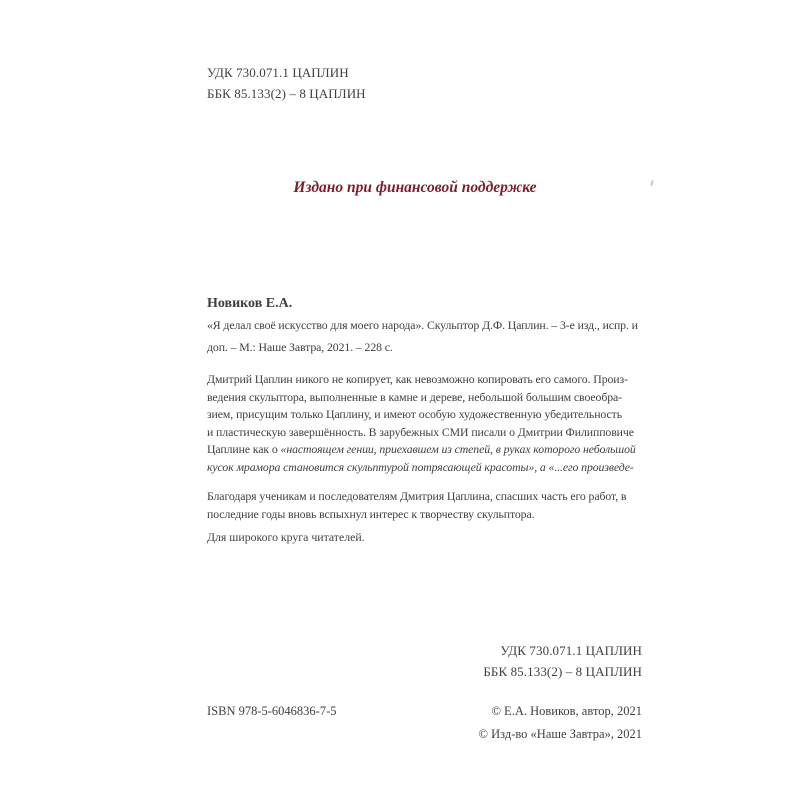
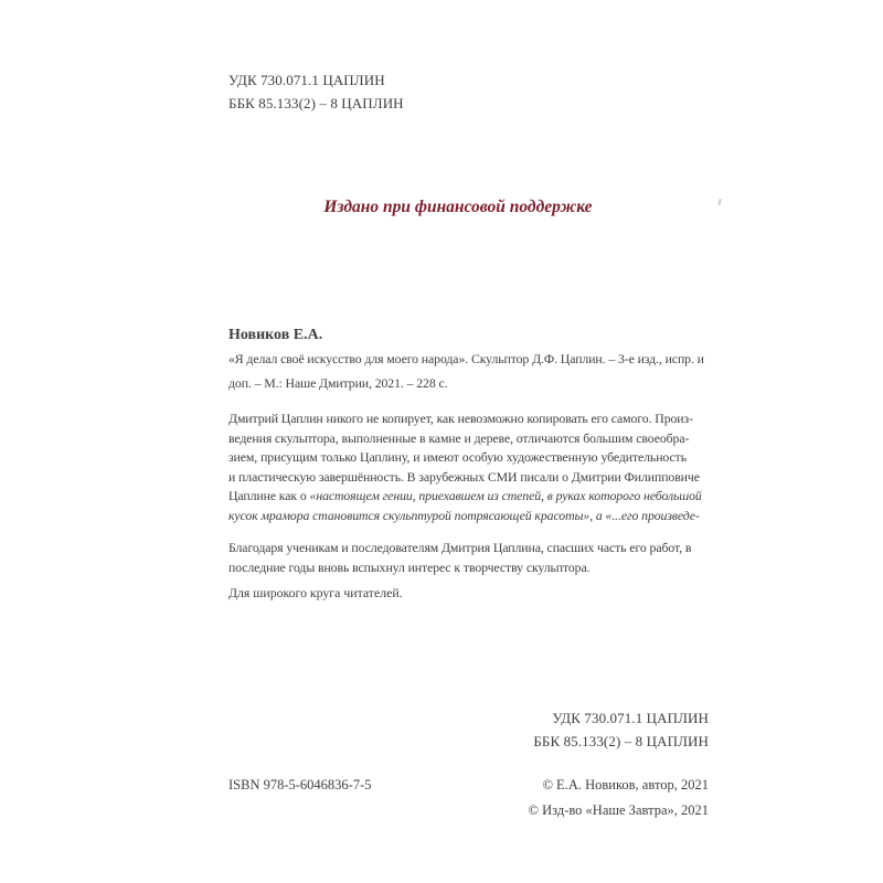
  УДК 730.071.1 ЦАПЛИН
  ББК 85.133(2) – 8 ЦАПЛИН
  Издано при финансовой поддержке
  Новиков Е.А.
  «Я делал своё искусство для моего народа». Скульптор Д.Ф. Цаплин. – 3-е изд., испр. и
- доп. – М.: Наше Завтра, 2021. – 228 с.
+ доп. – М.: Наше Дмитрии, 2021. – 228 с.
  Дмитрий Цаплин никого не копирует, как невозможно копировать его самого. Произ-
- ведения скульптора, выполненные в камне и дереве, небольшой большим своеобра-
+ ведения скульптора, выполненные в камне и дереве, отличаются большим своеобра-
  зием, присущим только Цаплину, и имеют особую художественную убедительность
  и пластическую завершённость. В зарубежных СМИ писали о Дмитрии Филипповиче
  Цаплине как о «настоящем гении, приехавшем из степей, в руках которого небольшой
  кусок мрамора становится скульптурой потрясающей красоты», а «...его произведе-
  Благодаря ученикам и последователям Дмитрия Цаплина, спасших часть его работ, в
  последние годы вновь вспыхнул интерес к творчеству скульптора.
  Для широкого круга читателей.
  УДК 730.071.1 ЦАПЛИН
  ББК 85.133(2) – 8 ЦАПЛИН
  ISBN 978-5-6046836-7-5
  © Е.А. Новиков, автор, 2021
  © Изд-во «Наше Завтра», 2021
